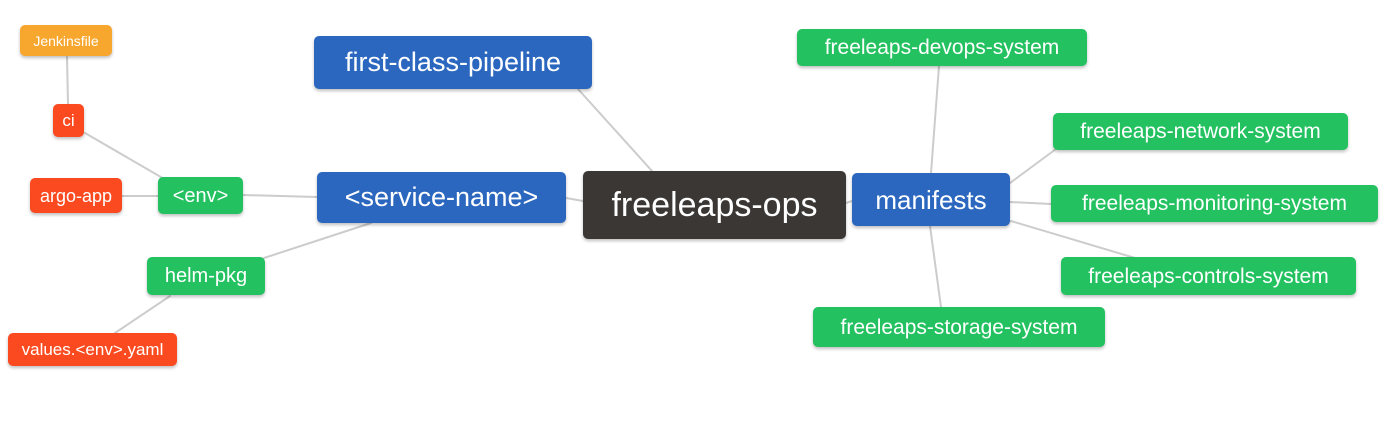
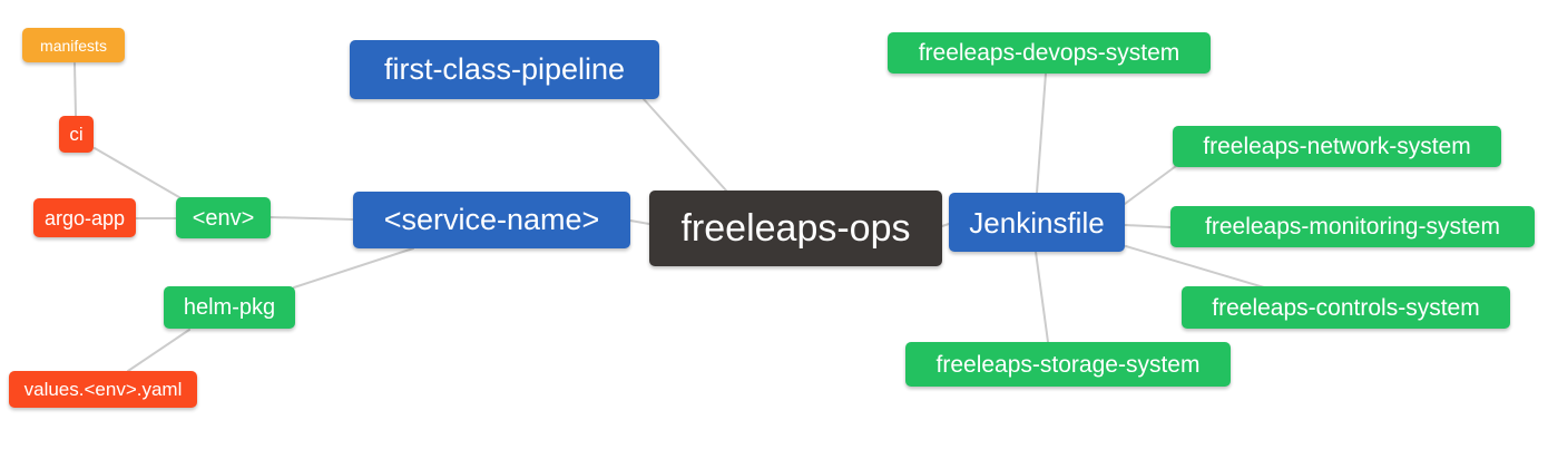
  freeleaps-ops
  first-class-pipeline
  <service-name>
- manifests
+ Jenkinsfile
  <env>
  helm-pkg
  ci
  argo-app
  values.<env>.yaml
- Jenkinsfile
+ manifests
  freeleaps-devops-system
  freeleaps-network-system
  freeleaps-monitoring-system
  freeleaps-controls-system
  freeleaps-storage-system
